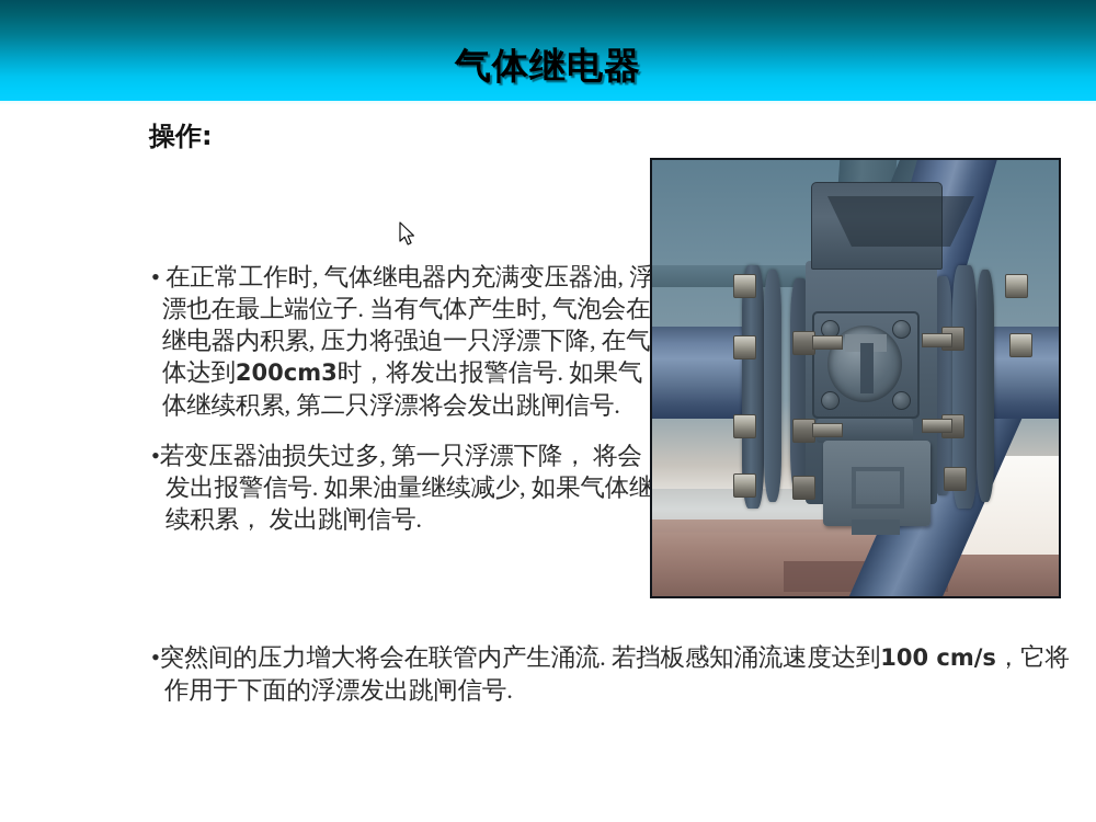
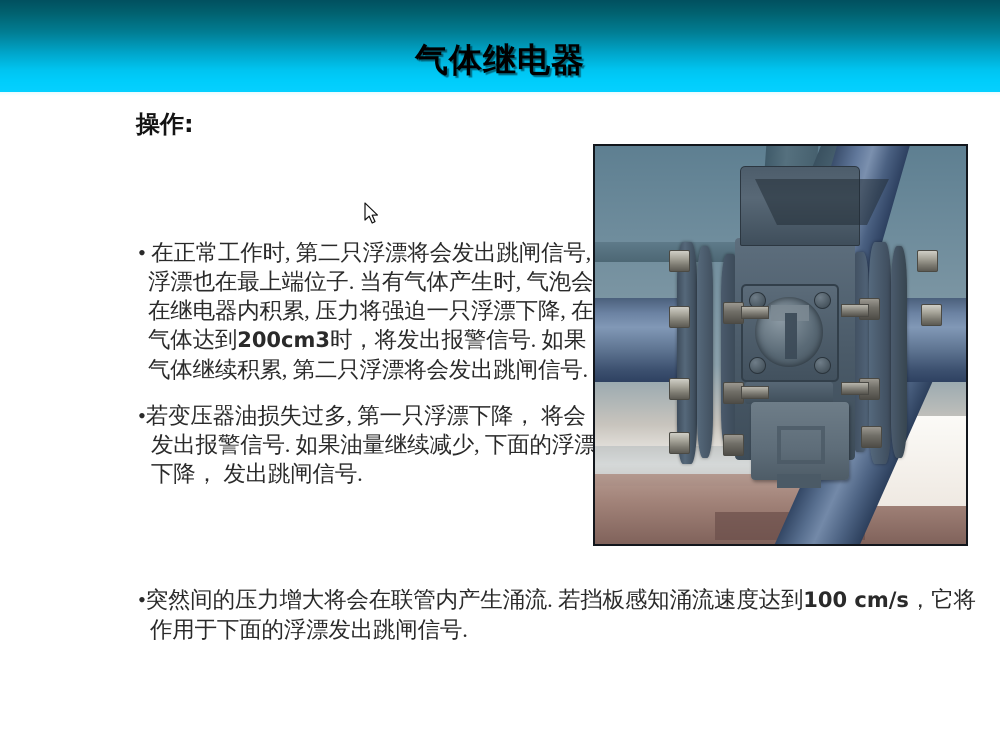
  气体继电器
  操作:
- • 在正常工作时, 气体继电器内充满变压器油, 浮漂也在最上端位子. 当有气体产生时, 气泡会在继电器内积累, 压力将强迫一只浮漂下降, 在气体达到200cm3时，将发出报警信号. 如果气体继续积累, 第二只浮漂将会发出跳闸信号.
+ • 在正常工作时, 第二只浮漂将会发出跳闸信号, 浮漂也在最上端位子. 当有气体产生时, 气泡会在继电器内积累, 压力将强迫一只浮漂下降, 在气体达到200cm3时，将发出报警信号. 如果气体继续积累, 第二只浮漂将会发出跳闸信号.
- •若变压器油损失过多, 第一只浮漂下降， 将会发出报警信号. 如果油量继续减少, 如果气体继续积累， 发出跳闸信号.
+ •若变压器油损失过多, 第一只浮漂下降， 将会发出报警信号. 如果油量继续减少, 下面的浮漂下降， 发出跳闸信号.
  •突然间的压力增大将会在联管内产生涌流. 若挡板感知涌流速度达到100 cm/s，它将作用于下面的浮漂发出跳闸信号.
